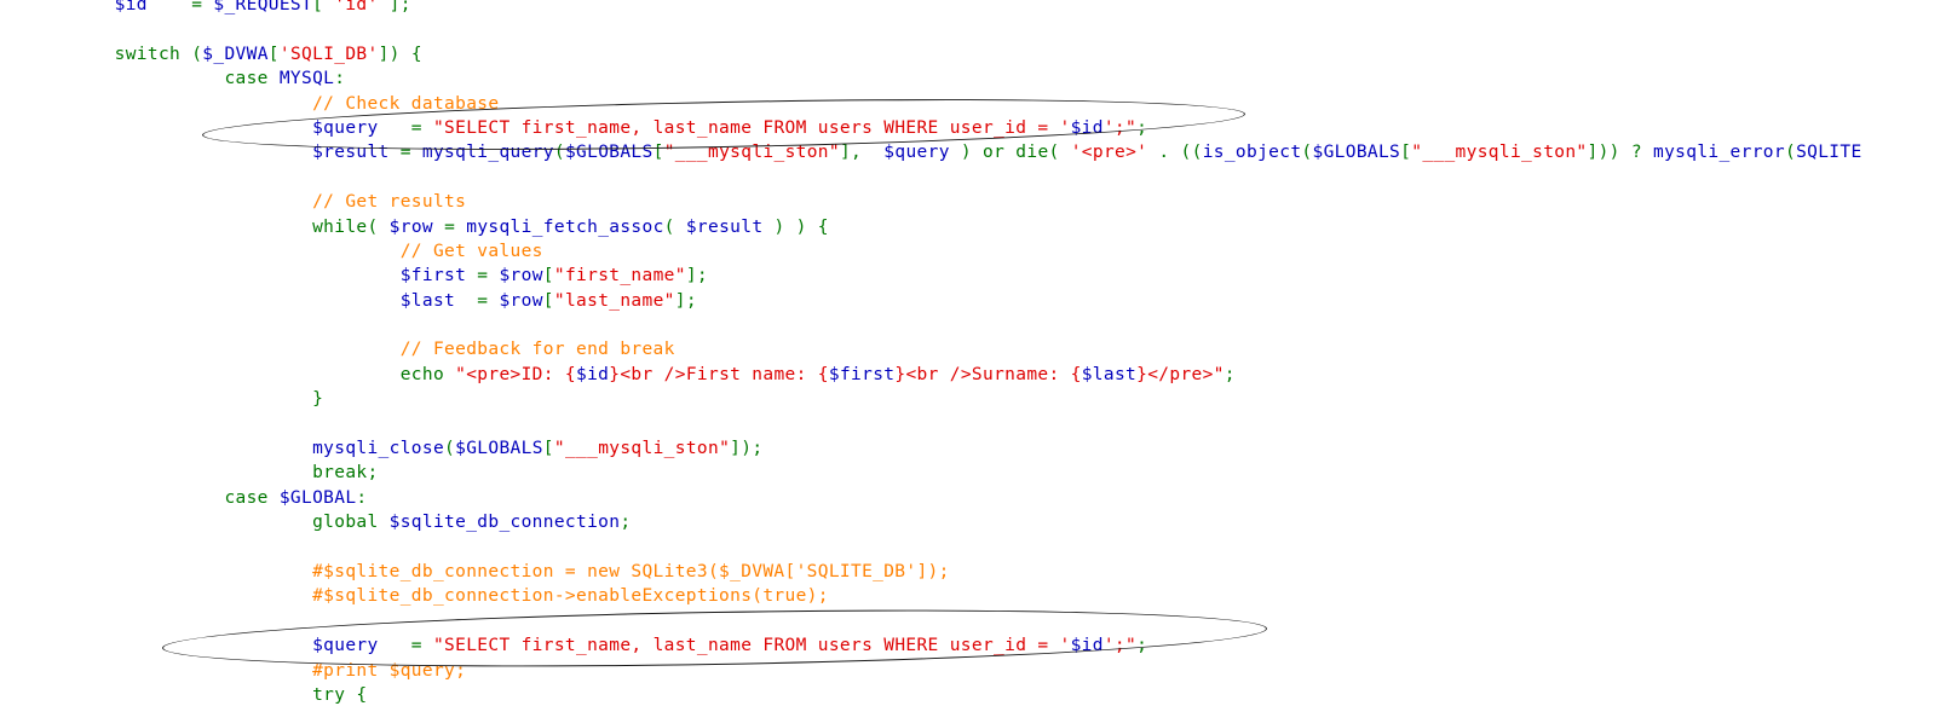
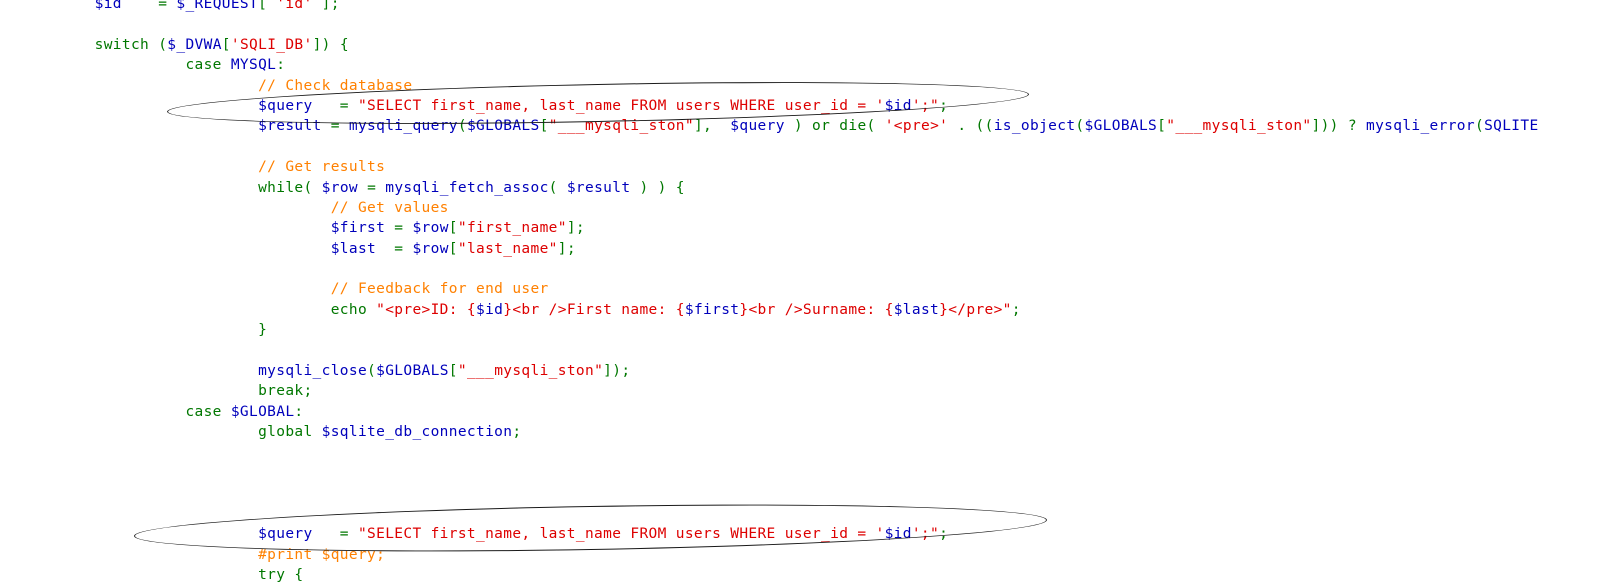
  $id = $_REQUEST[ 'id' ];
  switch ($_DVWA['SQLI_DB']) {
  case MYSQL:
  // Check database
  $query = "SELECT first_name, last_name FROM users WHERE user_id = '$id';";
  $result = mysqli_query($GLOBALS["___mysqli_ston"], $query ) or die( '<pre>' . ((is_object($GLOBALS["___mysqli_ston"])) ? mysqli_error(SQLITE
  // Get results
  while( $row = mysqli_fetch_assoc( $result ) ) {
  // Get values
  $first = $row["first_name"];
  $last = $row["last_name"];
- // Feedback for end break
+ // Feedback for end user
  echo "<pre>ID: {$id}<br />First name: {$first}<br />Surname: {$last}</pre>";
  }
  mysqli_close($GLOBALS["___mysqli_ston"]);
  break;
  case $GLOBAL:
  global $sqlite_db_connection;
- #$sqlite_db_connection = new SQLite3($_DVWA['SQLITE_DB']);
- #$sqlite_db_connection->enableExceptions(true);
  $query = "SELECT first_name, last_name FROM users WHERE user_id = '$id';";
  #print $query;
  try {
